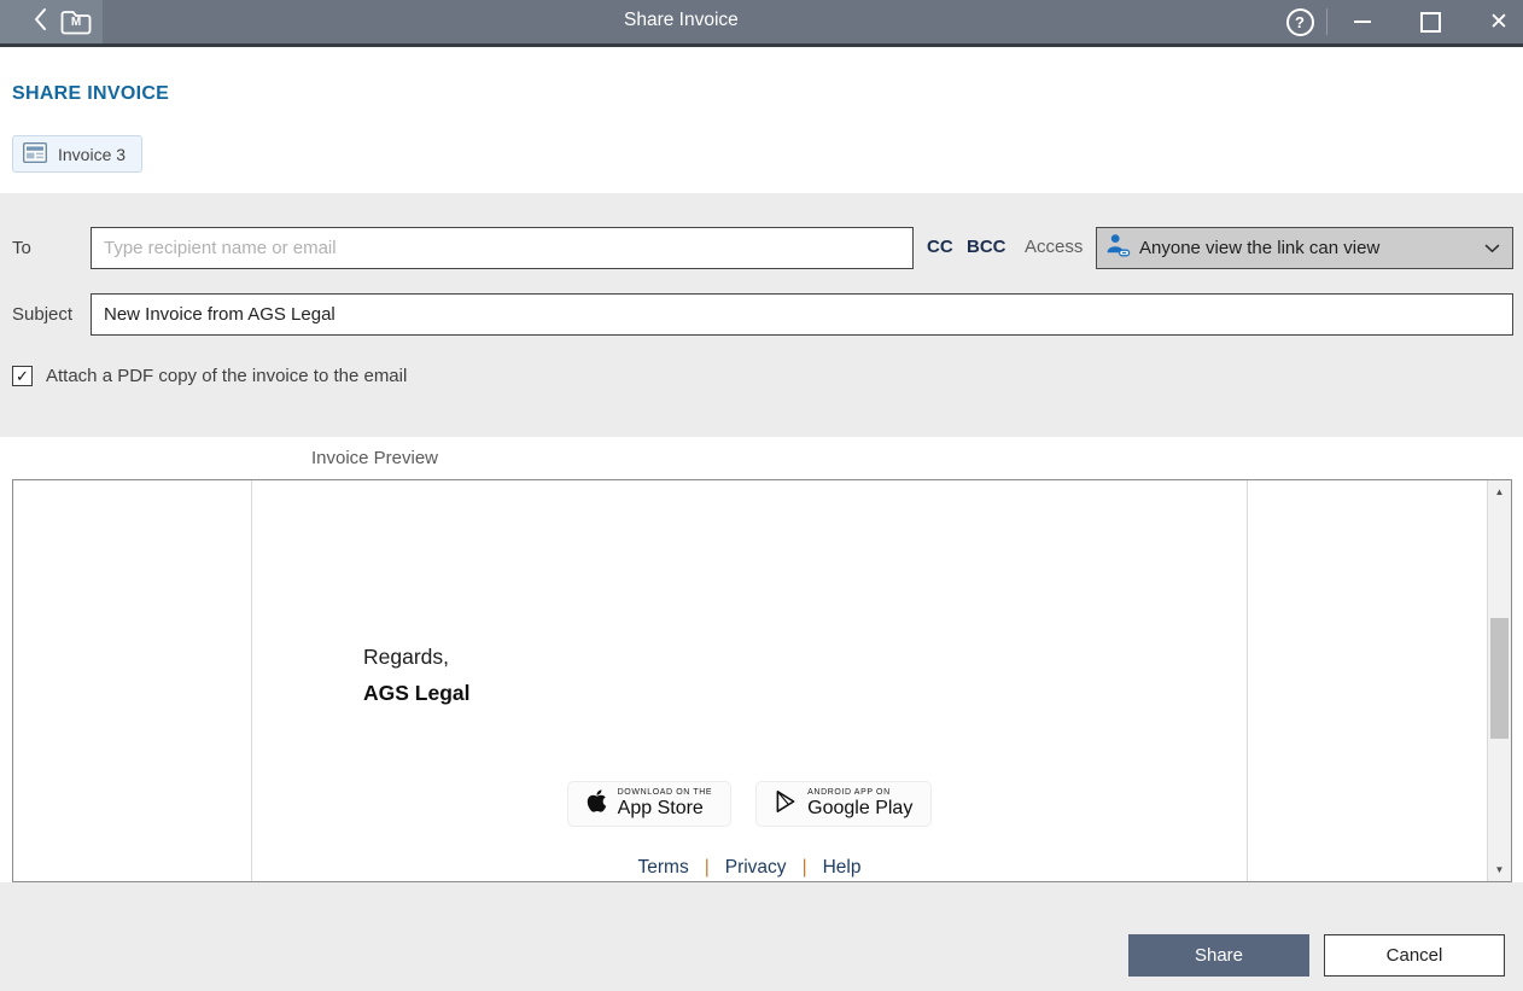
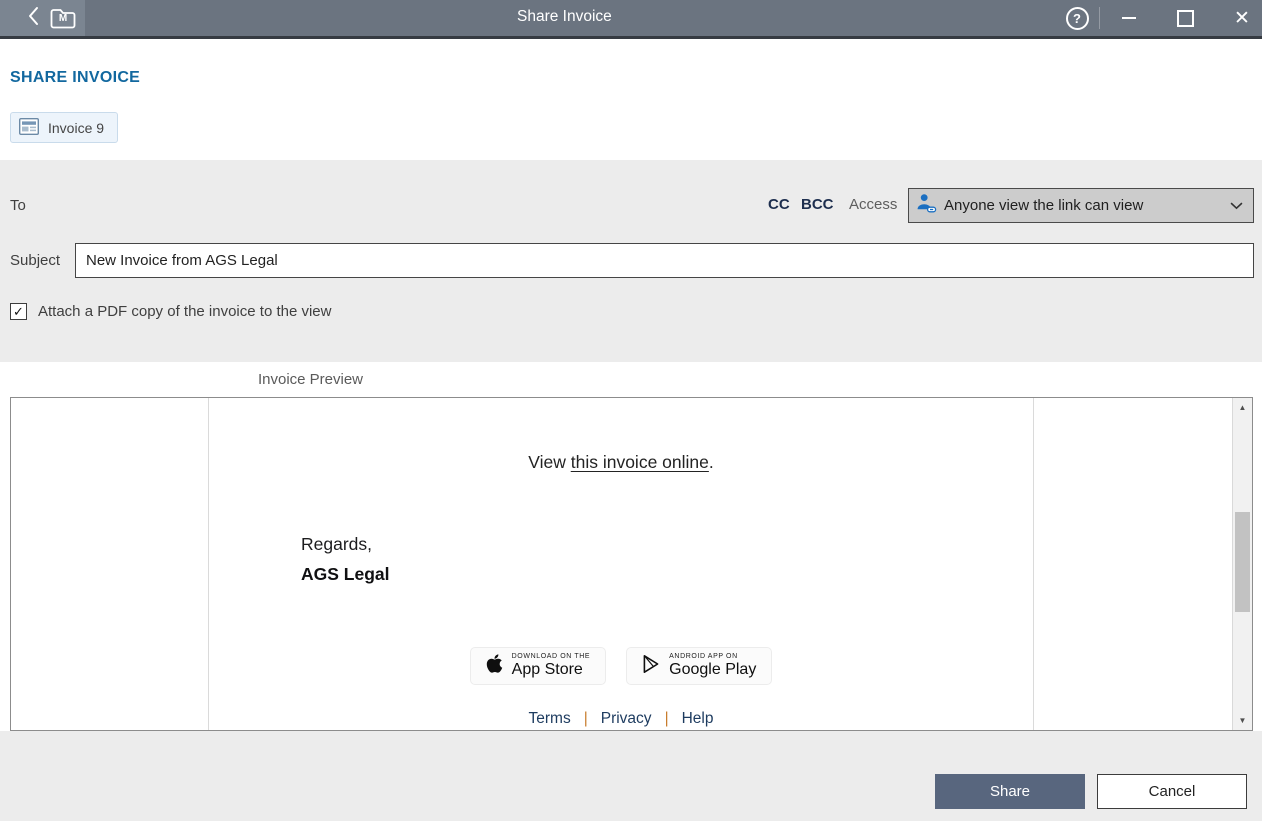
  M
  Share Invoice
  ?
  ✕
  SHARE INVOICE
- Invoice 3
+ Invoice 9
  To
- Type recipient name or email
  CC
  BCC
  Access
  Anyone view the link can view
  Subject
  New Invoice from AGS Legal
  ✓
- Attach a PDF copy of the invoice to the email
+ Attach a PDF copy of the invoice to the view
  Invoice Preview
+ View this invoice online.
  Regards,
  AGS Legal
  App Store
  Google Play
  Terms | Privacy | Help
  ▲
  ▼
  Share
  Cancel
